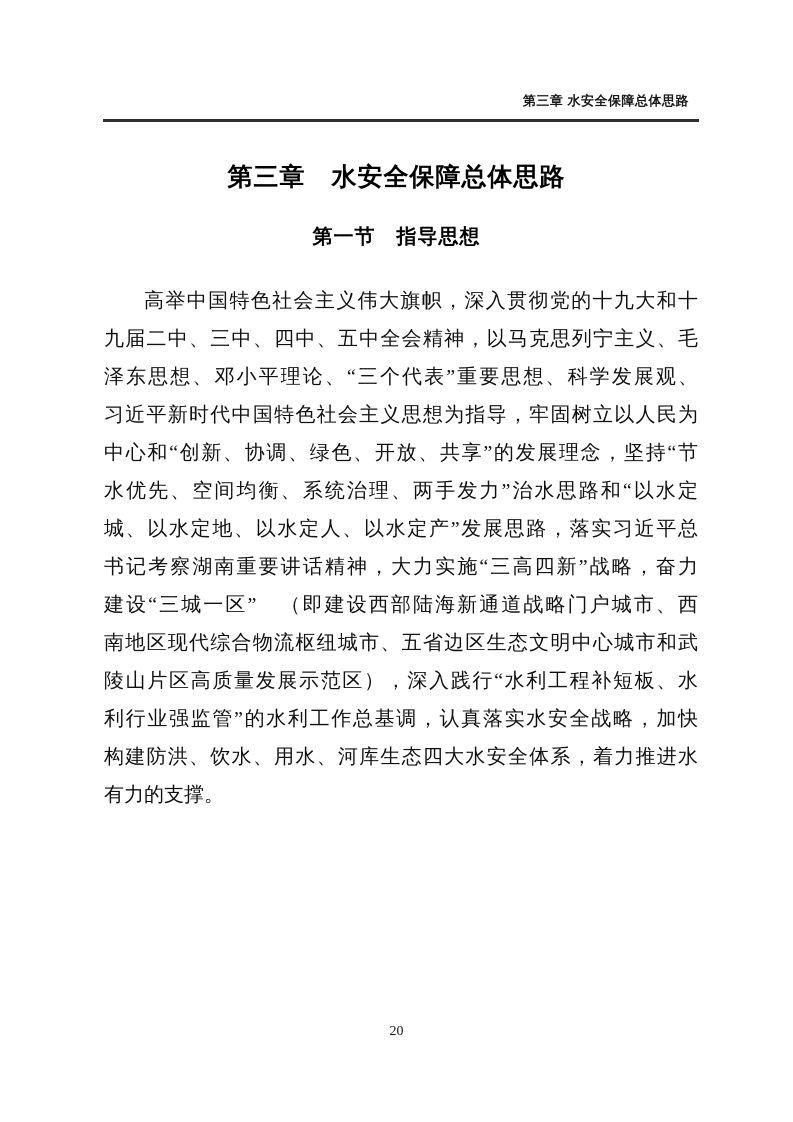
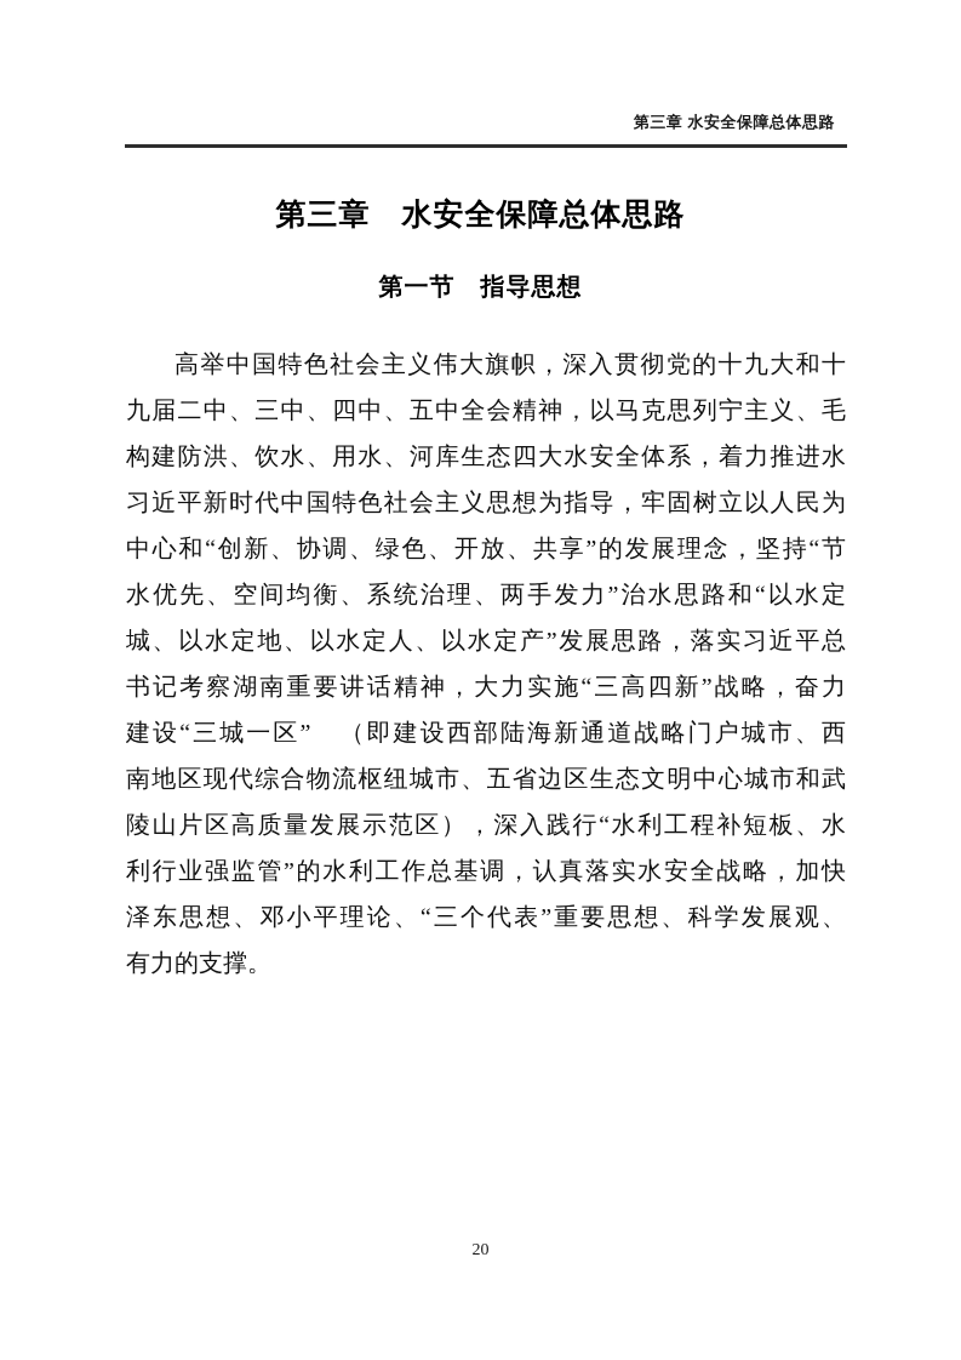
  第三章 水安全保障总体思路
  第三章 水安全保障总体思路
  第一节 指导思想
  高举中国特色社会主义伟大旗帜，深入贯彻党的十九大和十
  九届二中、三中、四中、五中全会精神，以马克思列宁主义、毛
- 泽东思想、邓小平理论、“三个代表”重要思想、科学发展观、
+ 构建防洪、饮水、用水、河库生态四大水安全体系，着力推进水
  习近平新时代中国特色社会主义思想为指导，牢固树立以人民为
  中心和“创新、协调、绿色、开放、共享”的发展理念，坚持“节
  水优先、空间均衡、系统治理、两手发力”治水思路和“以水定
  城、以水定地、以水定人、以水定产”发展思路，落实习近平总
  书记考察湖南重要讲话精神，大力实施“三高四新”战略，奋力
  建设“三城一区” （即建设西部陆海新通道战略门户城市、西
  南地区现代综合物流枢纽城市、五省边区生态文明中心城市和武
  陵山片区高质量发展示范区），深入践行“水利工程补短板、水
  利行业强监管”的水利工作总基调，认真落实水安全战略，加快
- 构建防洪、饮水、用水、河库生态四大水安全体系，着力推进水
+ 泽东思想、邓小平理论、“三个代表”重要思想、科学发展观、
  有力的支撑。
  20
